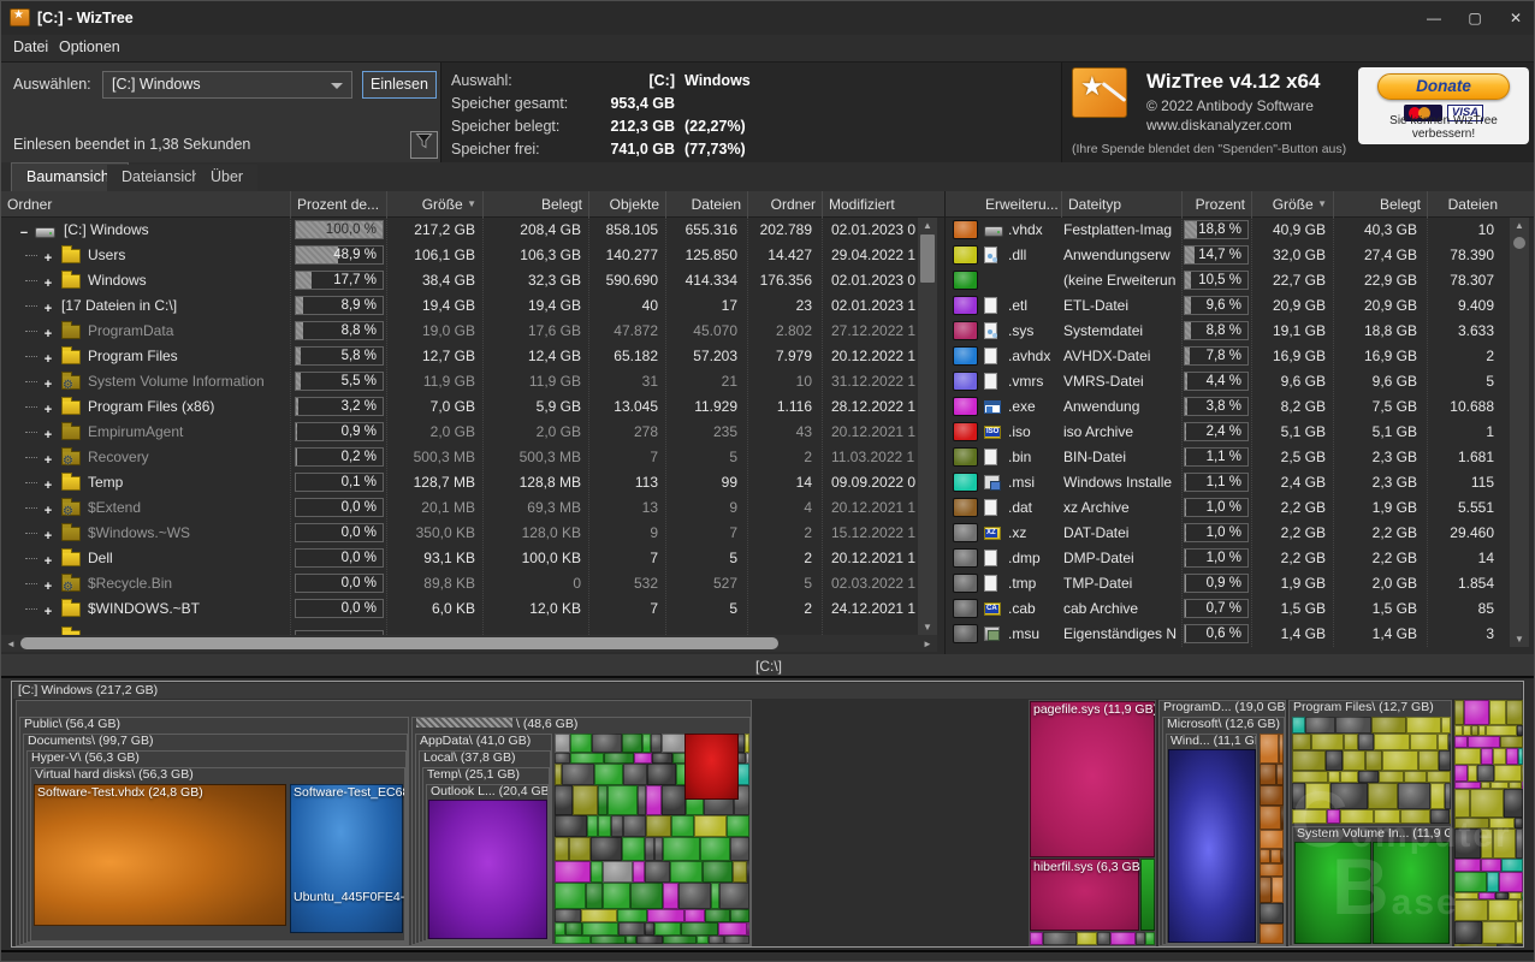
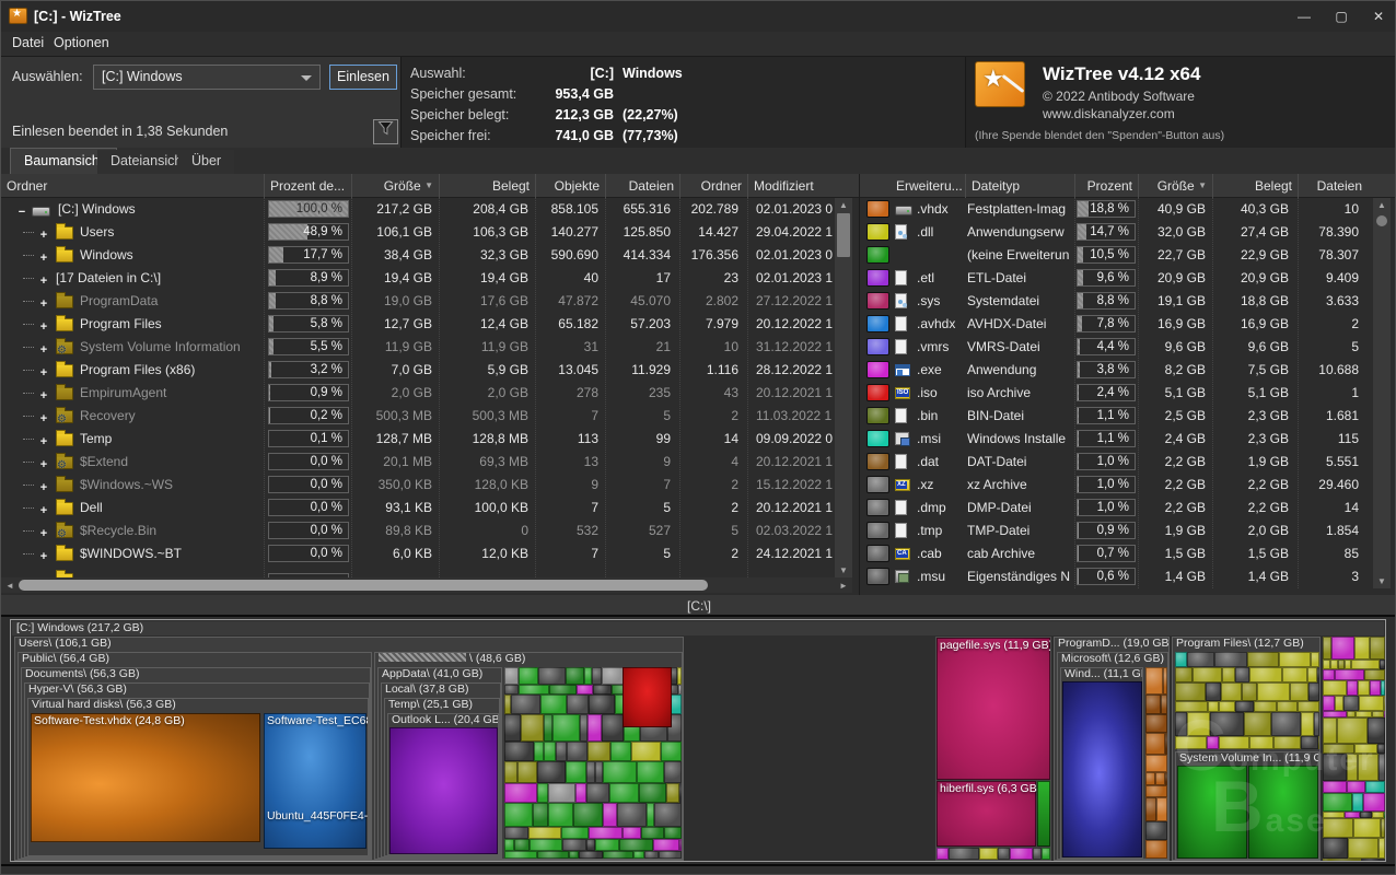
  ★
  [C:] - WizTree
  —
  ▢
  ✕
  Datei
  Optionen
  Auswählen:
  [C:] Windows
  Einlesen
  Einlesen beendet in 1,38 Sekunden
  Auswahl:
  [C:]
  Windows
  Speicher gesamt:
  953,4 GB
  Speicher belegt:
  212,3 GB
  (22,27%)
  Speicher frei:
  741,0 GB
  (77,73%)
  ★
  WizTree v4.12 x64
  © 2022 Antibody Software
  www.diskanalyzer.com
  (Ihre Spende blendet den "Spenden"-Button aus)
- Donate
- VISA
- Sie können WizTree verbessern!
  Baumansich
  Dateiansic
  Über
  Ordner
  Prozent de...
  Größe ▼
  Belegt
  Objekte
  Dateien
  Ordner
  Modifiziert
  −
  [C:] Windows
  100,0 %
  217,2 GB
  208,4 GB
  858.105
  655.316
  202.789
  02.01.2023 0
  +
  Users
  48,9 %
  106,1 GB
  106,3 GB
  140.277
  125.850
  14.427
  29.04.2022 1
  +
  Windows
  17,7 %
  38,4 GB
  32,3 GB
  590.690
  414.334
  176.356
  02.01.2023 0
  +
  [17 Dateien in C:\]
  8,9 %
  19,4 GB
  19,4 GB
  40
  17
  23
  02.01.2023 1
  +
  ProgramData
  8,8 %
  19,0 GB
  17,6 GB
  47.872
  45.070
  2.802
  27.12.2022 1
  +
  Program Files
  5,8 %
  12,7 GB
  12,4 GB
  65.182
  57.203
  7.979
  20.12.2022 1
  +
  System Volume Information
  5,5 %
  11,9 GB
  11,9 GB
  31
  21
  10
  31.12.2022 1
  +
  Program Files (x86)
  3,2 %
  7,0 GB
  5,9 GB
  13.045
  11.929
  1.116
  28.12.2022 1
  +
  EmpirumAgent
  0,9 %
  2,0 GB
  2,0 GB
  278
  235
  43
  20.12.2021 1
  +
  Recovery
  0,2 %
  500,3 MB
  500,3 MB
  7
  5
  2
  11.03.2022 1
  +
  Temp
  0,1 %
  128,7 MB
  128,8 MB
  113
  99
  14
  09.09.2022 0
  +
  $Extend
  0,0 %
  20,1 MB
  69,3 MB
  13
  9
  4
  20.12.2021 1
  +
  $Windows.~WS
  0,0 %
  350,0 KB
  128,0 KB
  9
  7
  2
  15.12.2022 1
  +
  Dell
  0,0 %
  93,1 KB
  100,0 KB
  7
  5
  2
  20.12.2021 1
  +
  $Recycle.Bin
  0,0 %
  89,8 KB
  0
  532
  527
  5
  02.03.2022 1
  +
  $WINDOWS.~BT
  0,0 %
  6,0 KB
  12,0 KB
  7
  5
  2
  24.12.2021 1
  ▲
  ▼
  ◄
  ►
  Erweiteru...
  Dateityp
  Prozent
  Größe ▼
  Belegt
  Dateien
  .vhdx
  Festplatten-Imag
  18,8 %
  40,9 GB
  40,3 GB
  10
  .dll
  Anwendungserw
  14,7 %
  32,0 GB
  27,4 GB
  78.390
  (keine Erweiterun
  10,5 %
  22,7 GB
  22,9 GB
  78.307
  .etl
  ETL-Datei
  9,6 %
  20,9 GB
  20,9 GB
  9.409
  .sys
  Systemdatei
  8,8 %
  19,1 GB
  18,8 GB
  3.633
  .avhdx
  AVHDX-Datei
  7,8 %
  16,9 GB
  16,9 GB
  2
  .vmrs
  VMRS-Datei
  4,4 %
  9,6 GB
  9,6 GB
  5
  .exe
  Anwendung
  3,8 %
  8,2 GB
  7,5 GB
  10.688
  .iso
  iso Archive
  2,4 %
  5,1 GB
  5,1 GB
  1
  .bin
  BIN-Datei
  1,1 %
  2,5 GB
  2,3 GB
  1.681
  .msi
  Windows Installe
  1,1 %
  2,4 GB
  2,3 GB
  115
  .dat
- xz Archive
+ DAT-Datei
  1,0 %
  2,2 GB
  1,9 GB
  5.551
  .xz
- DAT-Datei
+ xz Archive
  1,0 %
  2,2 GB
  2,2 GB
  29.460
  .dmp
  DMP-Datei
  1,0 %
  2,2 GB
  2,2 GB
  14
  .tmp
  TMP-Datei
  0,9 %
  1,9 GB
  2,0 GB
  1.854
  .cab
  cab Archive
  0,7 %
  1,5 GB
  1,5 GB
  85
  .msu
  Eigenständiges N
  0,6 %
  1,4 GB
  1,4 GB
  3
  ▲
  ▼
  [C:\]
  [C:] Windows (217,2 GB)
+ Users\ (106,1 GB)
  Public\ (56,4 GB)
- Documents\ (99,7 GB)
+ Documents\ (56,3 GB)
  Hyper-V\ (56,3 GB)
  Virtual hard disks\ (56,3 GB)
  Software-Test.vhdx (24,8 GB)
  \ (48,6 GB)
  AppData\ (41,0 GB)
  Local\ (37,8 GB)
  Temp\ (25,1 GB)
  Outlook L... (20,4 GB
  pagefile.sys (11,9 GB
  hiberfil.sys (6,3 GB
  ProgramD... (19,0 GB
  Microsoft\ (12,6 GB)
  Wind... (11,1 G
  Program Files\ (12,7 GB)
  System Volume In... (11,9 G
  Computer
  Base
